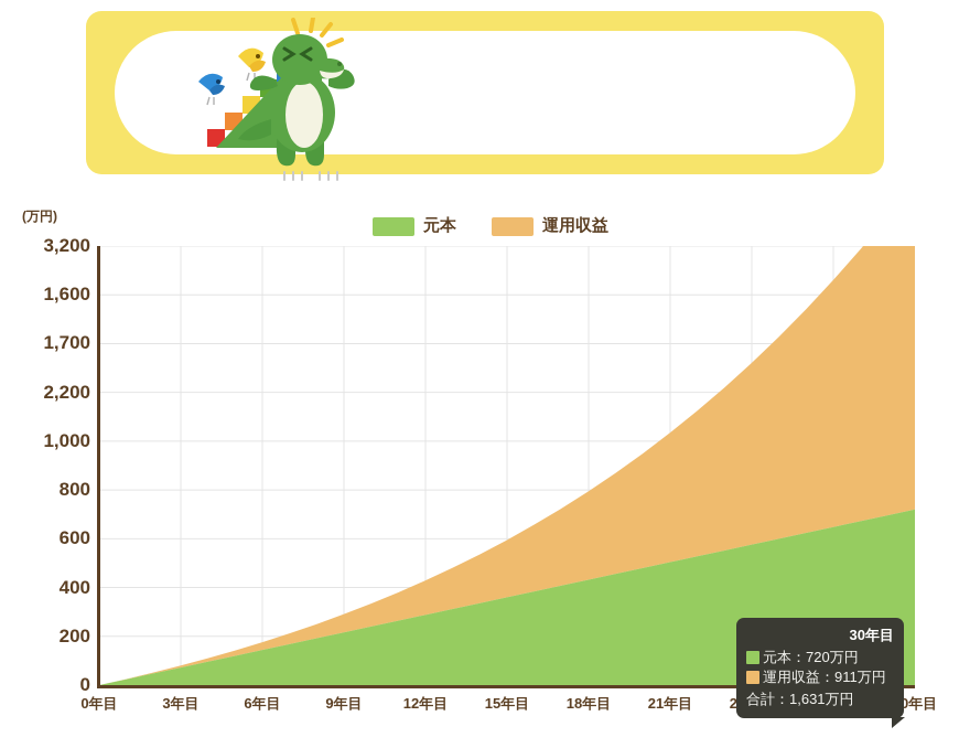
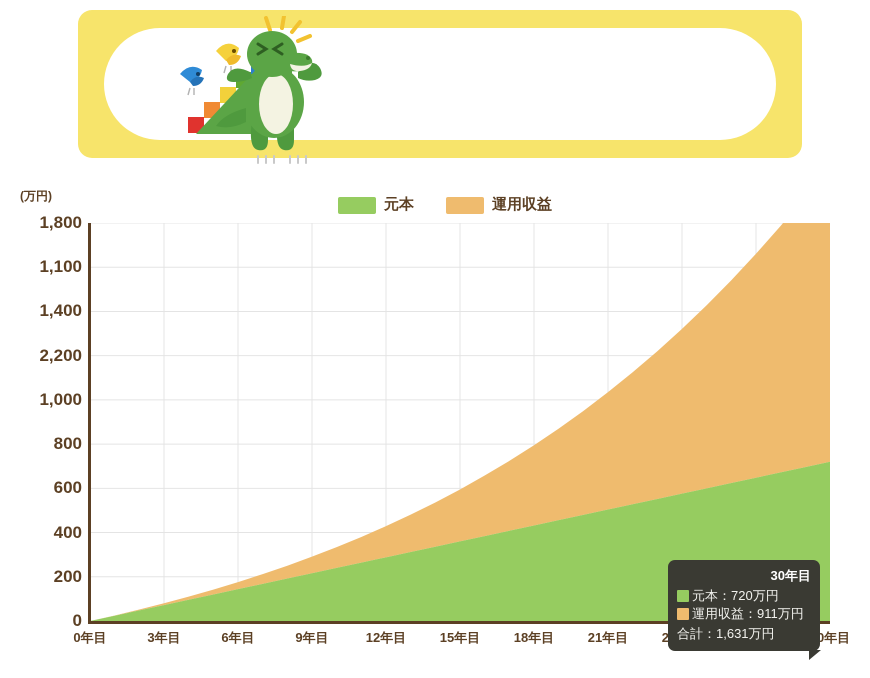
  (万円)
  元本
  運用収益
  0
  200
  400
  600
  800
  1,000
  2,200
- 1,700
+ 1,400
- 1,600
+ 1,100
- 3,200
+ 1,800
  0年目
  3年目
  6年目
  9年目
  12年目
  15年目
  18年目
  21年目
  0年目
  30年目
  元本：720万円
  運用収益：911万円
  合計：1,631万円
